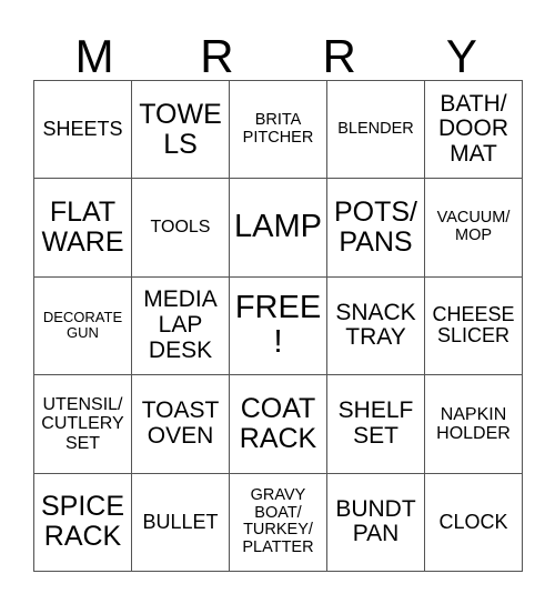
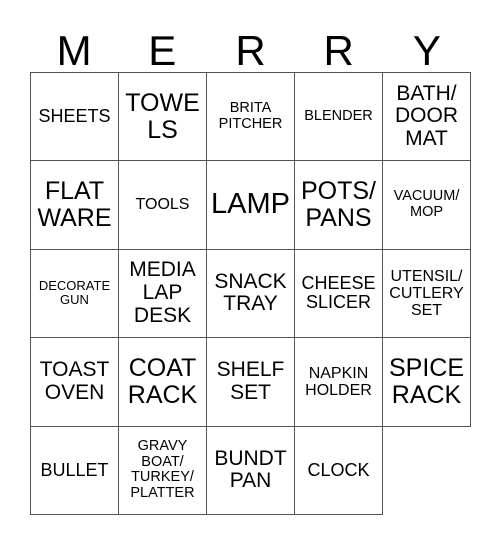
  M
+ E
  R
  R
  Y
  SHEETS
  TOWELS
  BRITA
  PITCHER
  BLENDER
  BATH/
  DOOR
  MAT
  FLAT
  WARE
  TOOLS
  LAMP
  POTS/
  PANS
  VACUUM/
  MOP
  DECORATE
  GUN
  MEDIA
  LAP
  DESK
- FREE!
  SNACK
  TRAY
  CHEESE
  SLICER
  UTENSIL/
  CUTLERY
  SET
  TOAST
  OVEN
  COAT
  RACK
  SHELF
  SET
  NAPKIN
  HOLDER
  SPICE
  RACK
  BULLET
  GRAVY
  BOAT/
  TURKEY/
  PLATTER
  BUNDT
  PAN
  CLOCK
